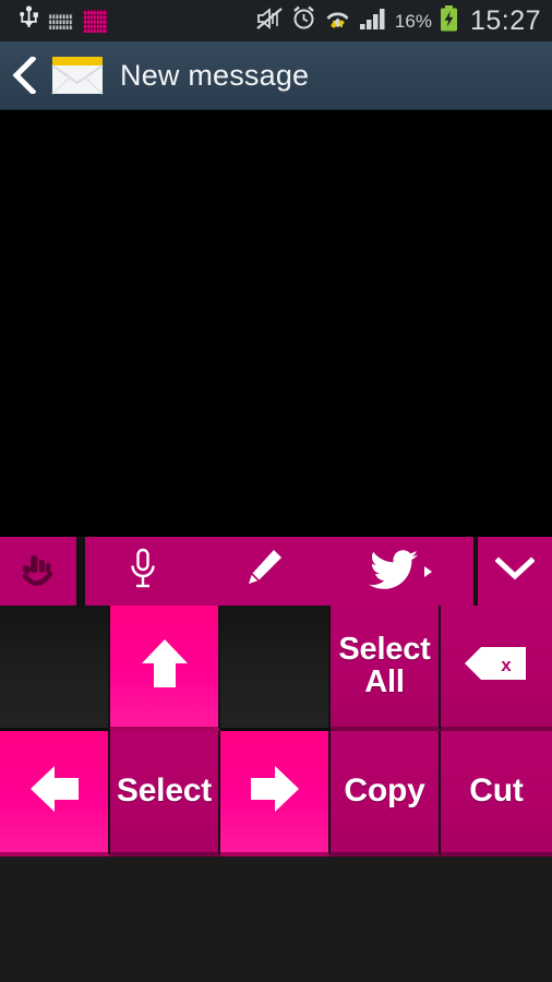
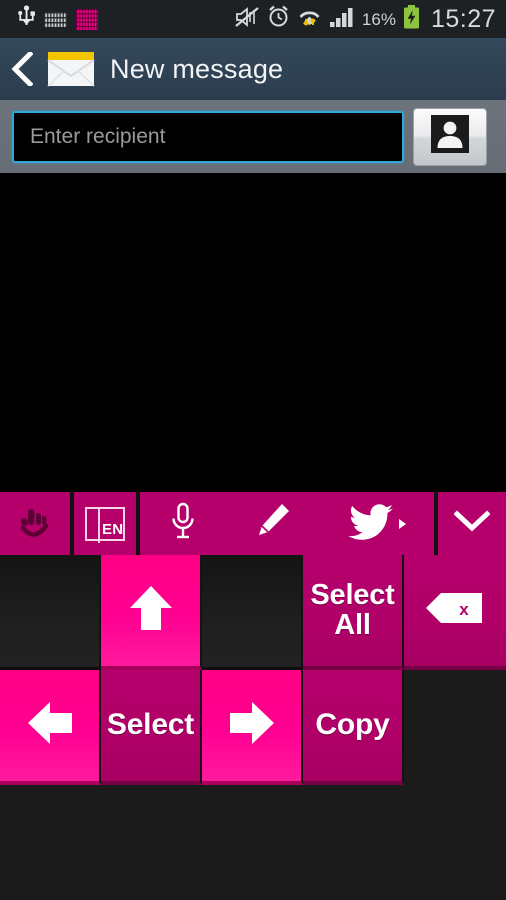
  16%
  15:27
  New message
+ Enter recipient
+ EN
  Select
  All
  x
  Select
  Copy
- Cut
